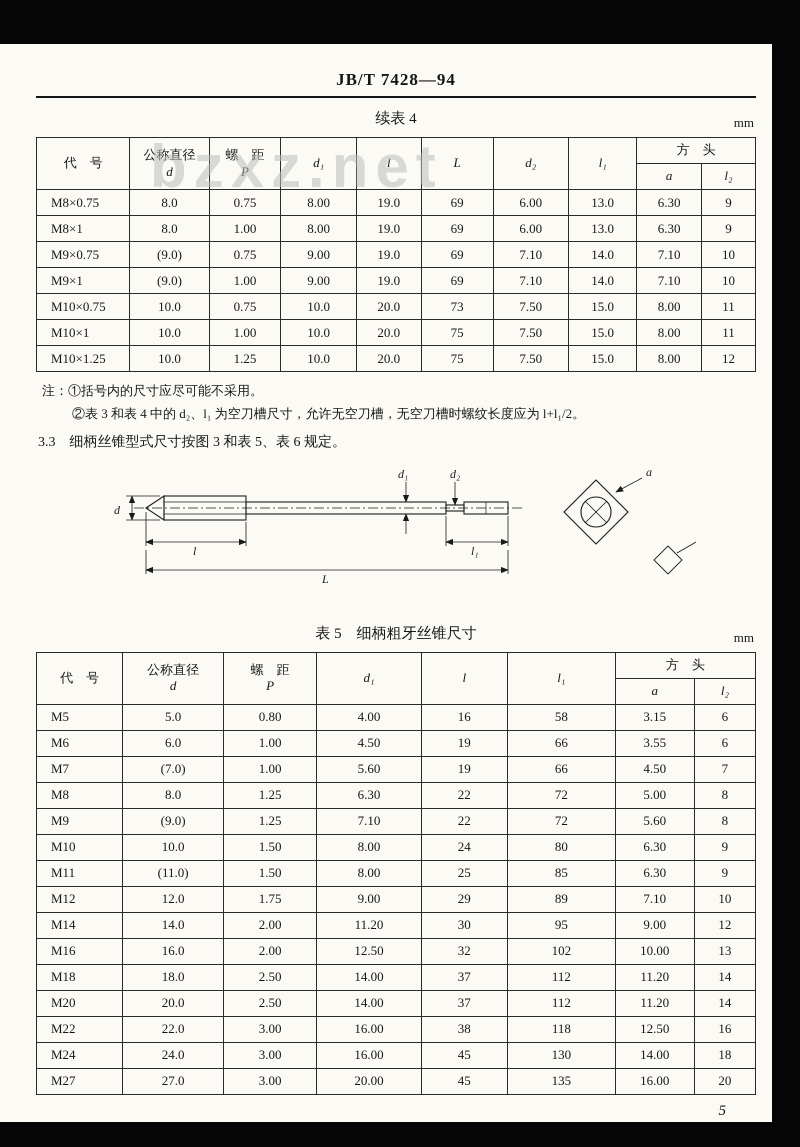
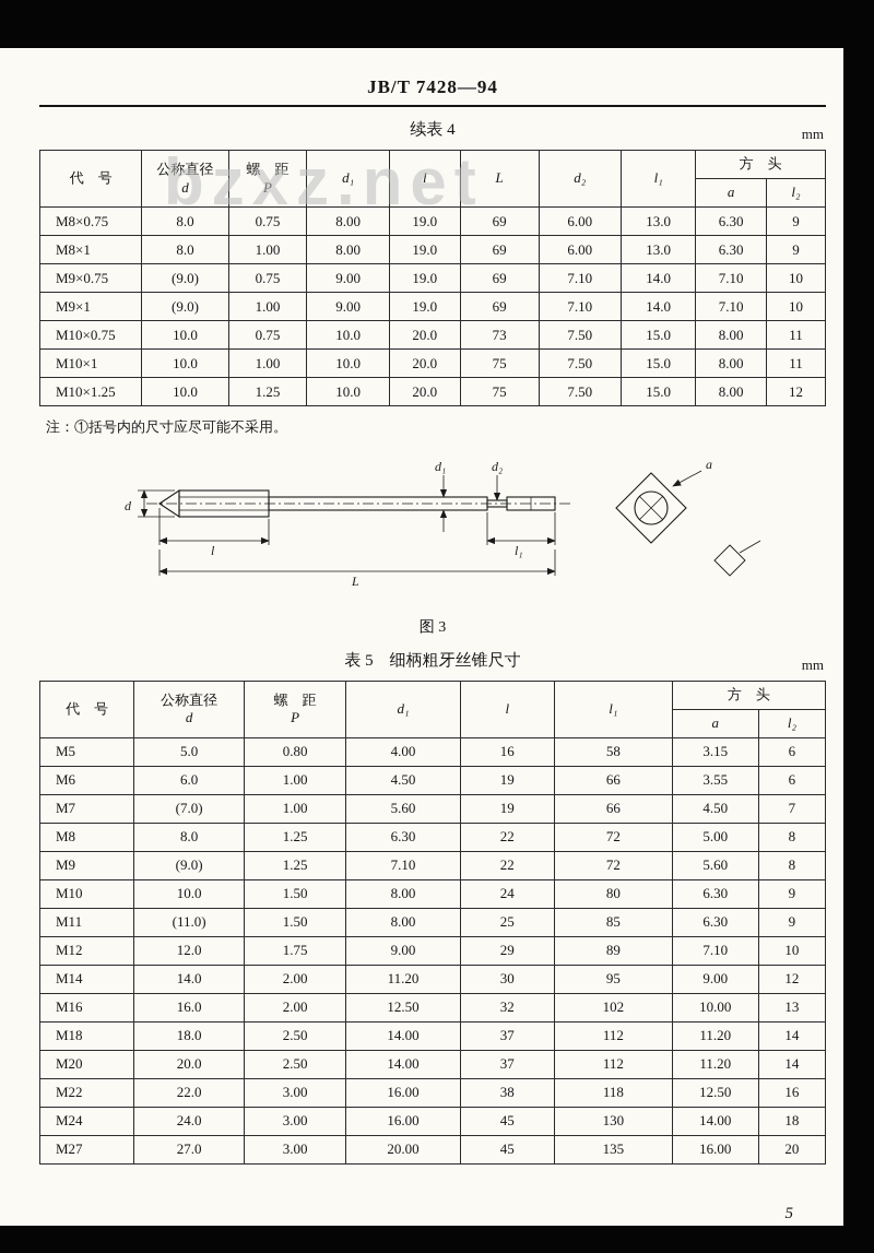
  bzxz.net
  JB/T 7428—94
  续表 4
  mm
  代 号	公称直径 d	螺 距 P	d₁	l	L	d₂	l₁	方 头
  a	l₂
  M8×0.75	8.0	0.75	8.00	19.0	69	6.00	13.0	6.30	9
  M8×1	8.0	1.00	8.00	19.0	69	6.00	13.0	6.30	9
  M9×0.75	(9.0)	0.75	9.00	19.0	69	7.10	14.0	7.10	10
  M9×1	(9.0)	1.00	9.00	19.0	69	7.10	14.0	7.10	10
  M10×0.75	10.0	0.75	10.0	20.0	73	7.50	15.0	8.00	11
  M10×1	10.0	1.00	10.0	20.0	75	7.50	15.0	8.00	11
  M10×1.25	10.0	1.25	10.0	20.0	75	7.50	15.0	8.00	12
  注：①括号内的尺寸应尽可能不采用。
- ②表 3 和表 4 中的 d₂、l₁ 为空刀槽尺寸，允许无空刀槽，无空刀槽时螺纹长度应为 l+l₁/2。
- 3.3 细柄丝锥型式尺寸按图 3 和表 5、表 6 规定。
  d
  d₁
  d₂
  l
  l₁
  L
  a
+ 图 3
  表 5 细柄粗牙丝锥尺寸
  mm
  代 号	公称直径 d	螺 距 P	d₁	l	l₁	方 头
  a	l₂
  M5	5.0	0.80	4.00	16	58	3.15	6
  M6	6.0	1.00	4.50	19	66	3.55	6
  M7	(7.0)	1.00	5.60	19	66	4.50	7
  M8	8.0	1.25	6.30	22	72	5.00	8
  M9	(9.0)	1.25	7.10	22	72	5.60	8
  M10	10.0	1.50	8.00	24	80	6.30	9
  M11	(11.0)	1.50	8.00	25	85	6.30	9
  M12	12.0	1.75	9.00	29	89	7.10	10
  M14	14.0	2.00	11.20	30	95	9.00	12
  M16	16.0	2.00	12.50	32	102	10.00	13
  M18	18.0	2.50	14.00	37	112	11.20	14
  M20	20.0	2.50	14.00	37	112	11.20	14
  M22	22.0	3.00	16.00	38	118	12.50	16
  M24	24.0	3.00	16.00	45	130	14.00	18
  M27	27.0	3.00	20.00	45	135	16.00	20
  5
